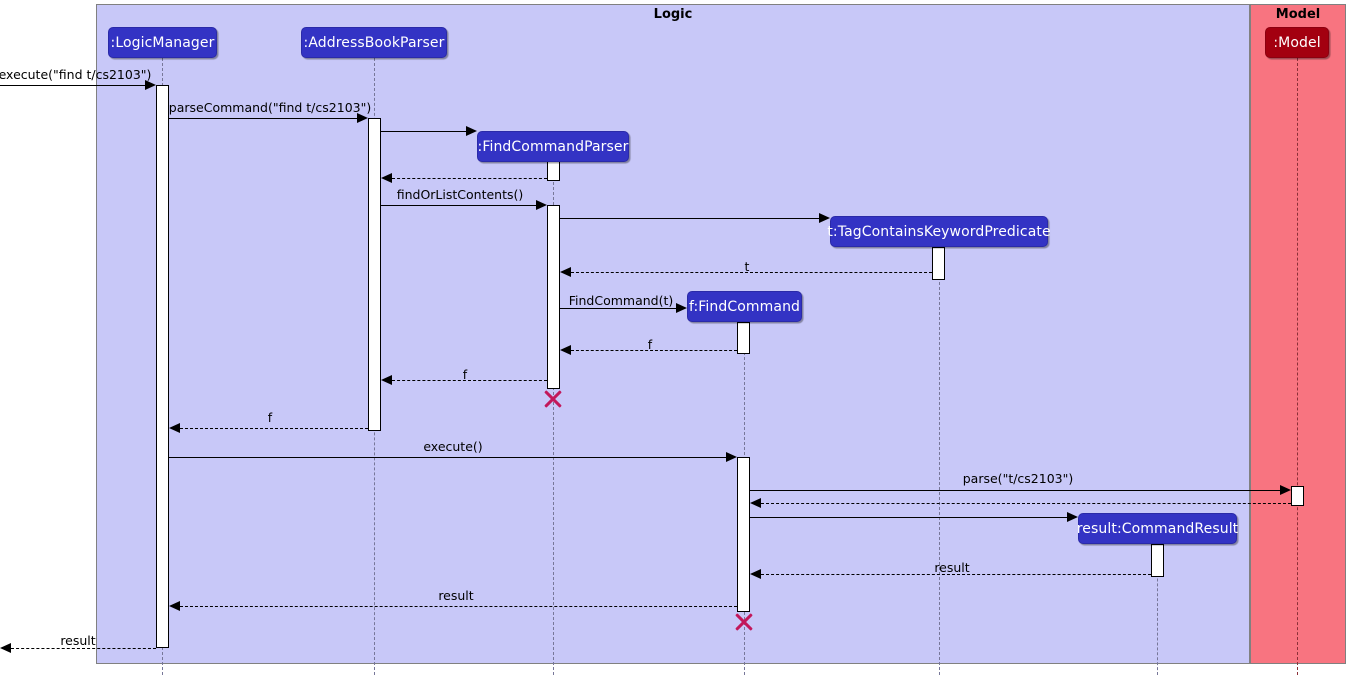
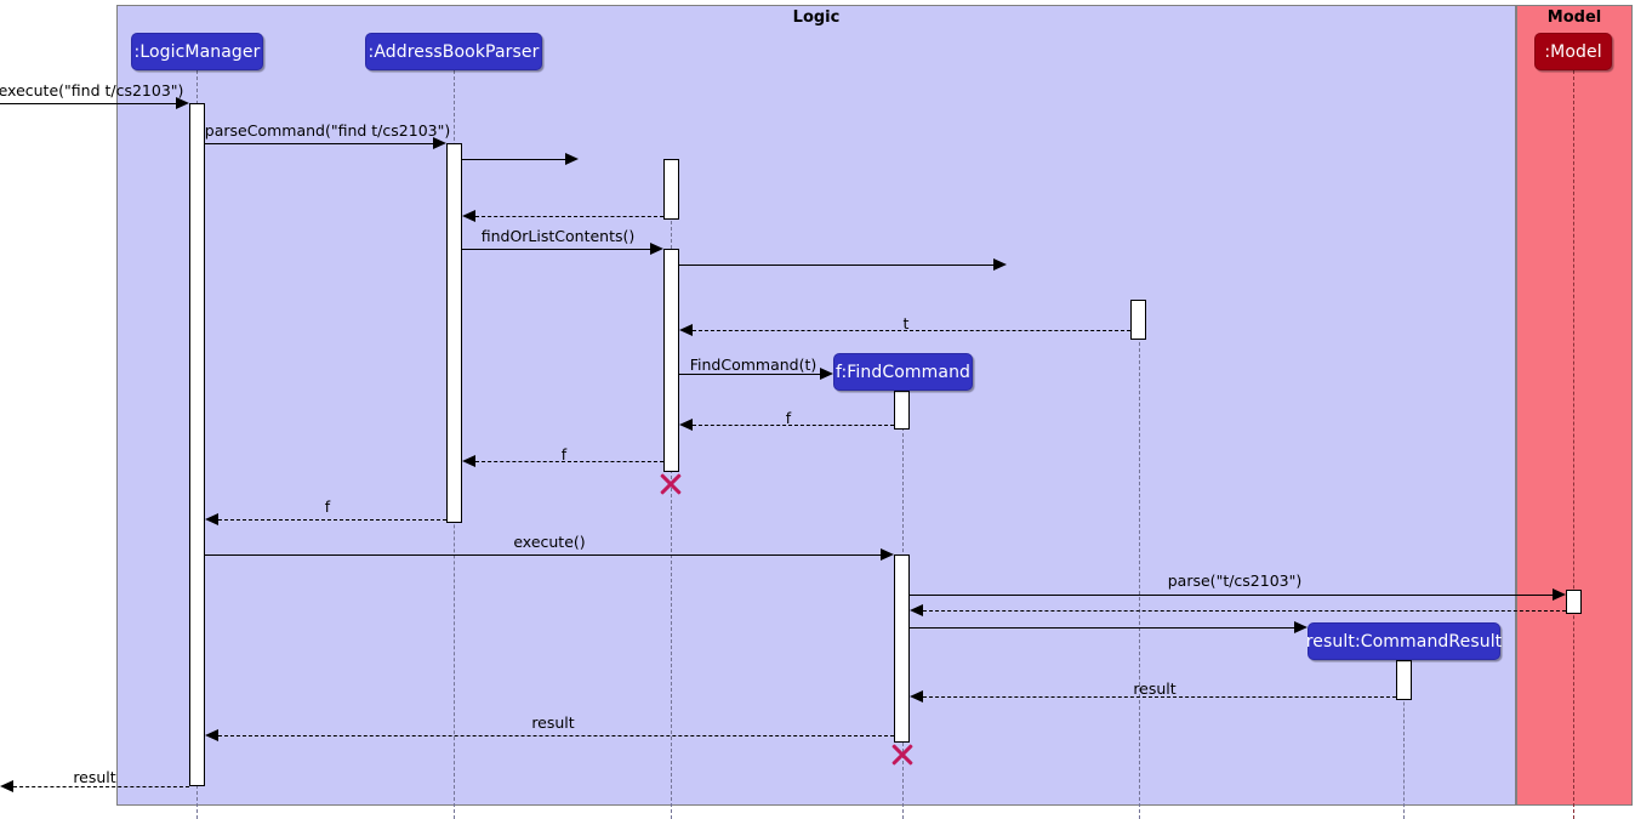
  Logic
  Model
  execute("find t/cs2103")
  parseCommand("find t/cs2103")
  findOrListContents()
  t
  FindCommand(t)
  f
  f
  f
  execute()
  parse("t/cs2103")
  result
  result
  result
  :LogicManager
  :AddressBookParser
  :Model
- :FindCommandParser
- t:TagContainsKeywordPredicate
  f:FindCommand
  result:CommandResult
